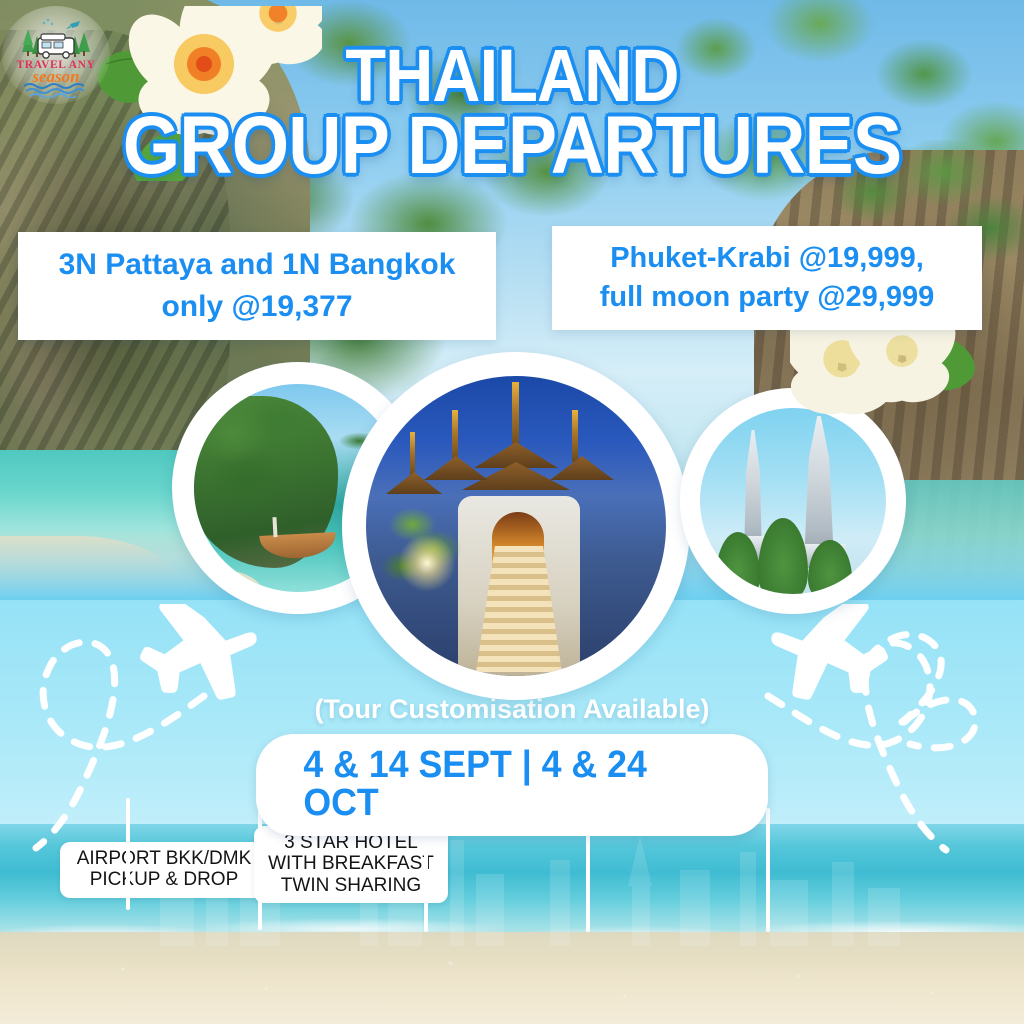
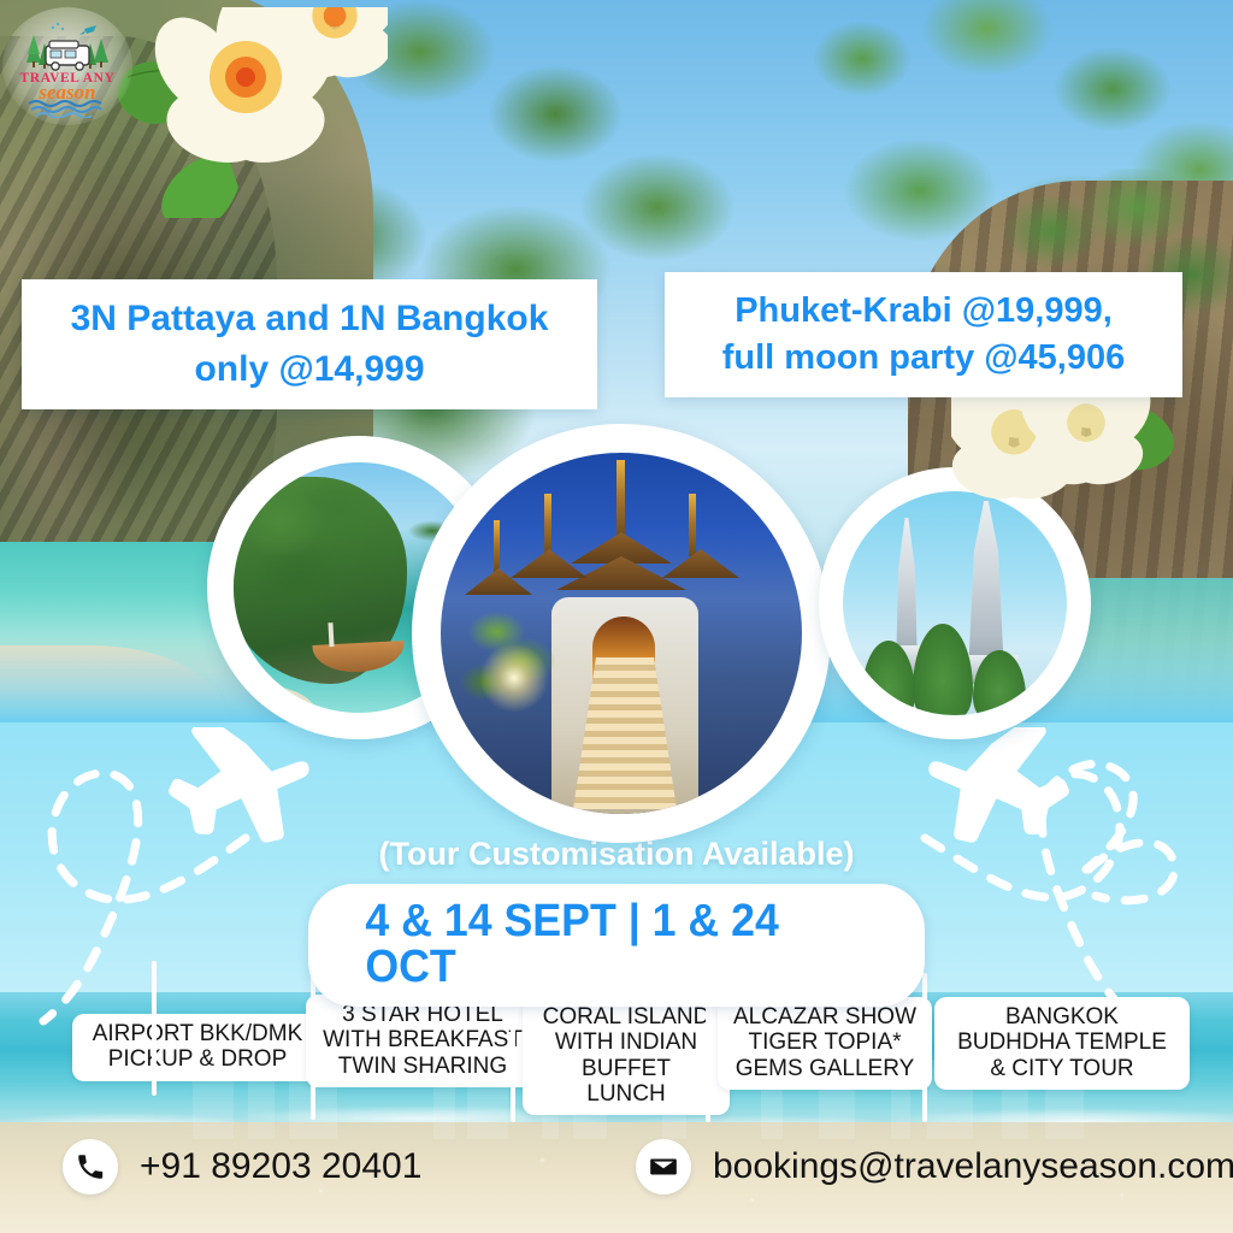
  TRAVEL ANY
  season
- THAILAND
- GROUP DEPARTURES
  3N Pattaya and 1N Bangkok
- only @19,377
+ only @14,999
  Phuket-Krabi @19,999,
- full moon party @29,999
+ full moon party @45,906
  (Tour Customisation Available)
- 4 & 14 SEPT | 4 & 24 OCT
+ 4 & 14 SEPT | 1 & 24 OCT
  AIRPRT BKK/DMK
  PICUP & DROP
  3 STAR HOTEL
  WITH BREAKFAST
  TWIN SHARING
+ CORAL ISLAND
+ WITH INDIAN
+ BUFFET
+ LUNCH
+ ALCAZAR SHOW
+ TIGER TOPIA*
+ GEMS GALLERY
+ BANGKOK
+ BUDHDHA TEMPLE
+ & CITY TOUR
+ +91 89203 20401
+ bookings@travelanyseason.com
